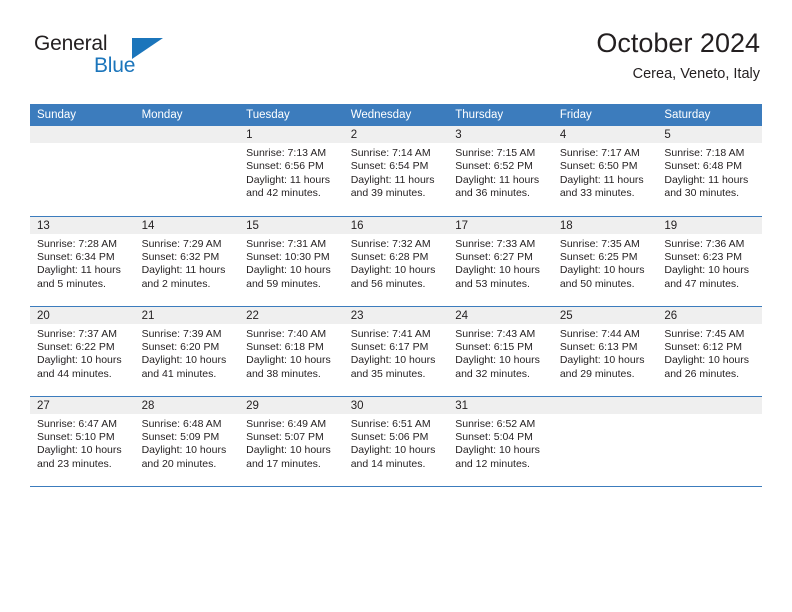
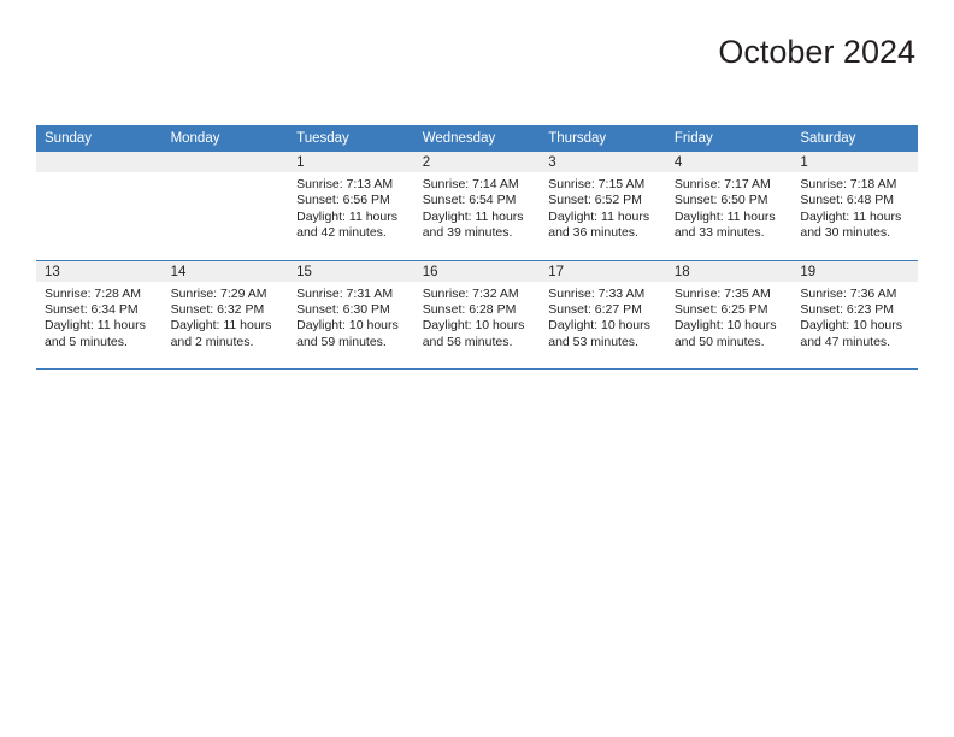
- General
- Blue
  October 2024
- Cerea, Veneto, Italy
  Sunday	Monday	Tuesday	Wednesday	Thursday	Friday	Saturday
- 		1Sunrise: 7:13 AMSunset: 6:56 PMDaylight: 11 hours and 42 minutes.	2Sunrise: 7:14 AMSunset: 6:54 PMDaylight: 11 hours and 39 minutes.	3Sunrise: 7:15 AMSunset: 6:52 PMDaylight: 11 hours and 36 minutes.	4Sunrise: 7:17 AMSunset: 6:50 PMDaylight: 11 hours and 33 minutes.	5Sunrise: 7:18 AMSunset: 6:48 PMDaylight: 11 hours and 30 minutes.
+ 		1Sunrise: 7:13 AMSunset: 6:56 PMDaylight: 11 hours and 42 minutes.	2Sunrise: 7:14 AMSunset: 6:54 PMDaylight: 11 hours and 39 minutes.	3Sunrise: 7:15 AMSunset: 6:52 PMDaylight: 11 hours and 36 minutes.	4Sunrise: 7:17 AMSunset: 6:50 PMDaylight: 11 hours and 33 minutes.	1Sunrise: 7:18 AMSunset: 6:48 PMDaylight: 11 hours and 30 minutes.
- 13Sunrise: 7:28 AMSunset: 6:34 PMDaylight: 11 hours and 5 minutes.	14Sunrise: 7:29 AMSunset: 6:32 PMDaylight: 11 hours and 2 minutes.	15Sunrise: 7:31 AMSunset: 10:30 PMDaylight: 10 hours and 59 minutes.	16Sunrise: 7:32 AMSunset: 6:28 PMDaylight: 10 hours and 56 minutes.	17Sunrise: 7:33 AMSunset: 6:27 PMDaylight: 10 hours and 53 minutes.	18Sunrise: 7:35 AMSunset: 6:25 PMDaylight: 10 hours and 50 minutes.	19Sunrise: 7:36 AMSunset: 6:23 PMDaylight: 10 hours and 47 minutes.
+ 13Sunrise: 7:28 AMSunset: 6:34 PMDaylight: 11 hours and 5 minutes.	14Sunrise: 7:29 AMSunset: 6:32 PMDaylight: 11 hours and 2 minutes.	15Sunrise: 7:31 AMSunset: 6:30 PMDaylight: 10 hours and 59 minutes.	16Sunrise: 7:32 AMSunset: 6:28 PMDaylight: 10 hours and 56 minutes.	17Sunrise: 7:33 AMSunset: 6:27 PMDaylight: 10 hours and 53 minutes.	18Sunrise: 7:35 AMSunset: 6:25 PMDaylight: 10 hours and 50 minutes.	19Sunrise: 7:36 AMSunset: 6:23 PMDaylight: 10 hours and 47 minutes.
- 20Sunrise: 7:37 AMSunset: 6:22 PMDaylight: 10 hours and 44 minutes.	21Sunrise: 7:39 AMSunset: 6:20 PMDaylight: 10 hours and 41 minutes.	22Sunrise: 7:40 AMSunset: 6:18 PMDaylight: 10 hours and 38 minutes.	23Sunrise: 7:41 AMSunset: 6:17 PMDaylight: 10 hours and 35 minutes.	24Sunrise: 7:43 AMSunset: 6:15 PMDaylight: 10 hours and 32 minutes.	25Sunrise: 7:44 AMSunset: 6:13 PMDaylight: 10 hours and 29 minutes.	26Sunrise: 7:45 AMSunset: 6:12 PMDaylight: 10 hours and 26 minutes.
- 27Sunrise: 6:47 AMSunset: 5:10 PMDaylight: 10 hours and 23 minutes.	28Sunrise: 6:48 AMSunset: 5:09 PMDaylight: 10 hours and 20 minutes.	29Sunrise: 6:49 AMSunset: 5:07 PMDaylight: 10 hours and 17 minutes.	30Sunrise: 6:51 AMSunset: 5:06 PMDaylight: 10 hours and 14 minutes.	31Sunrise: 6:52 AMSunset: 5:04 PMDaylight: 10 hours and 12 minutes.
